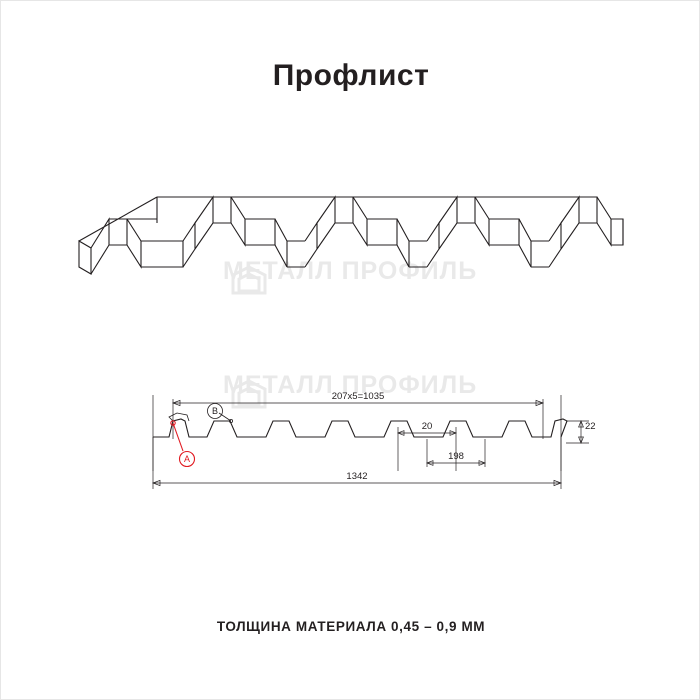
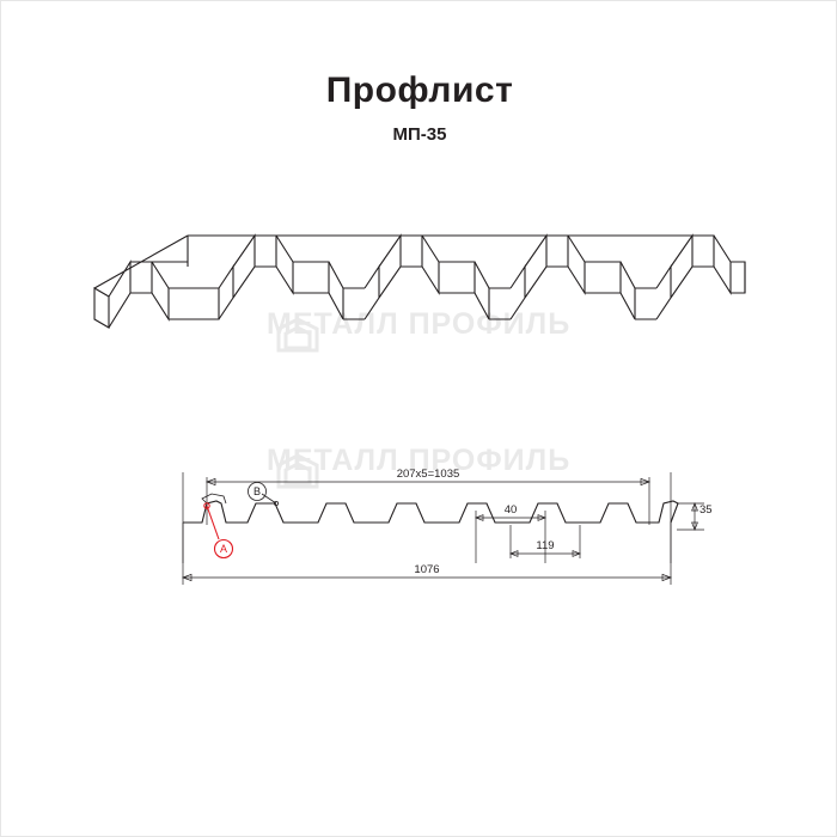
  Профлист
+ МП-35
  МТАЛЛ ПРОФИЛЬ
  МТАЛЛ ПРОФИЛЬ
  207х5=1035
- 20
+ 40
- 198
+ 119
- 22
+ 35
- 1342
+ 1076
  A
  B
- ТОЛЩИНА МАТЕРИАЛА 0,45 – 0,9 ММ
